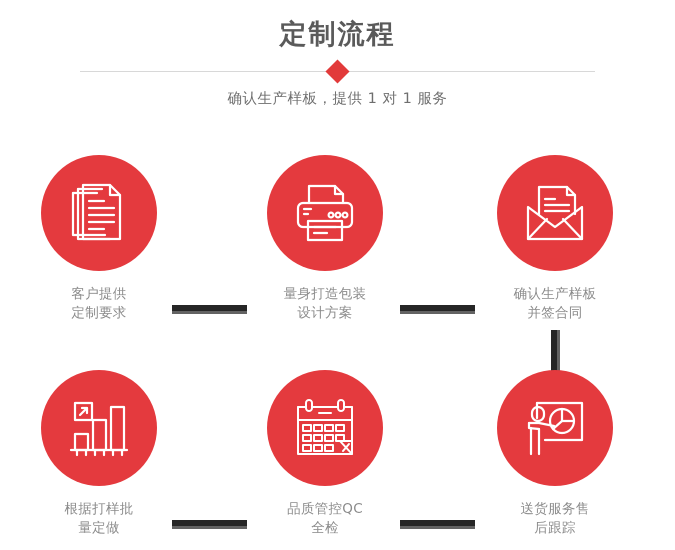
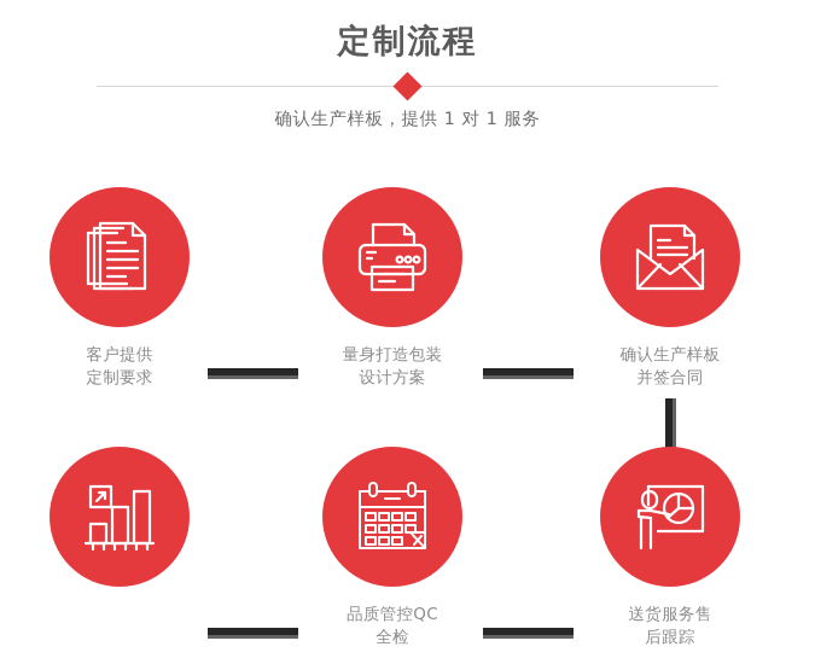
  定制流程
  确认生产样板，提供 1 对 1 服务
  客户提供
  定制要求
  量身打造包装
  设计方案
  确认生产样板
  并签合同
- 根据打样批
- 量定做
  品质管控QC
  全检
  送货服务售
  后跟踪
